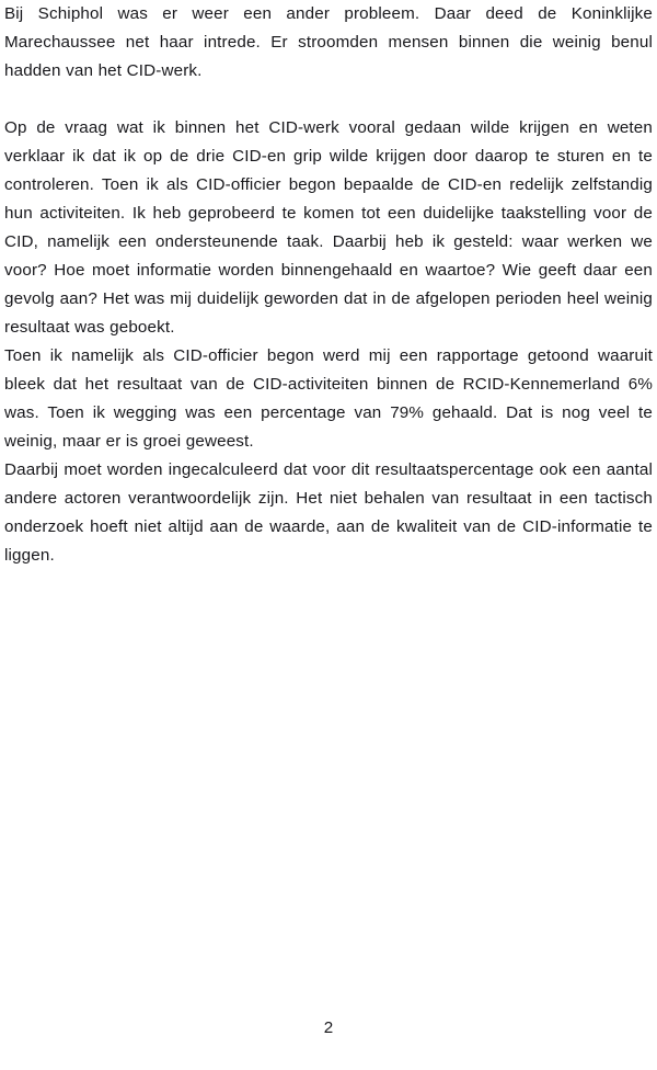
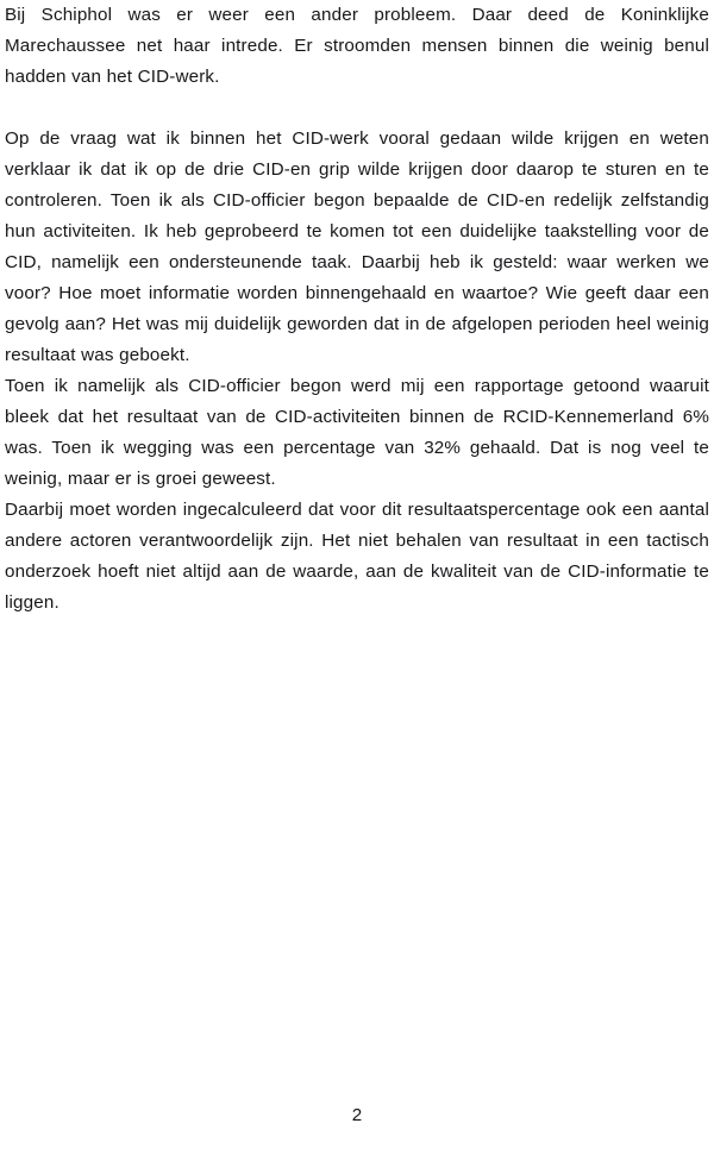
  Bij Schiphol was er weer een ander probleem. Daar deed de Koninklijke Marechaussee net haar intrede. Er stroomden mensen binnen die weinig benul hadden van het CID-werk.
  Op de vraag wat ik binnen het CID-werk vooral gedaan wilde krijgen en weten verklaar ik dat ik op de drie CID-en grip wilde krijgen door daarop te sturen en te controleren. Toen ik als CID-officier begon bepaalde de CID-en redelijk zelfstandig hun activiteiten. Ik heb geprobeerd te komen tot een duidelijke taakstelling voor de CID, namelijk een ondersteunende taak. Daarbij heb ik gesteld: waar werken we voor? Hoe moet informatie worden binnengehaald en waartoe? Wie geeft daar een gevolg aan? Het was mij duidelijk geworden dat in de afgelopen perioden heel weinig resultaat was geboekt.
- Toen ik namelijk als CID-officier begon werd mij een rapportage getoond waaruit bleek dat het resultaat van de CID-activiteiten binnen de RCID-Kennemerland 6% was. Toen ik wegging was een percentage van 79% gehaald. Dat is nog veel te weinig, maar er is groei geweest.
+ Toen ik namelijk als CID-officier begon werd mij een rapportage getoond waaruit bleek dat het resultaat van de CID-activiteiten binnen de RCID-Kennemerland 6% was. Toen ik wegging was een percentage van 32% gehaald. Dat is nog veel te weinig, maar er is groei geweest.
  Daarbij moet worden ingecalculeerd dat voor dit resultaatspercentage ook een aantal andere actoren verantwoordelijk zijn. Het niet behalen van resultaat in een tactisch onderzoek hoeft niet altijd aan de waarde, aan de kwaliteit van de CID-informatie te liggen.
  2
